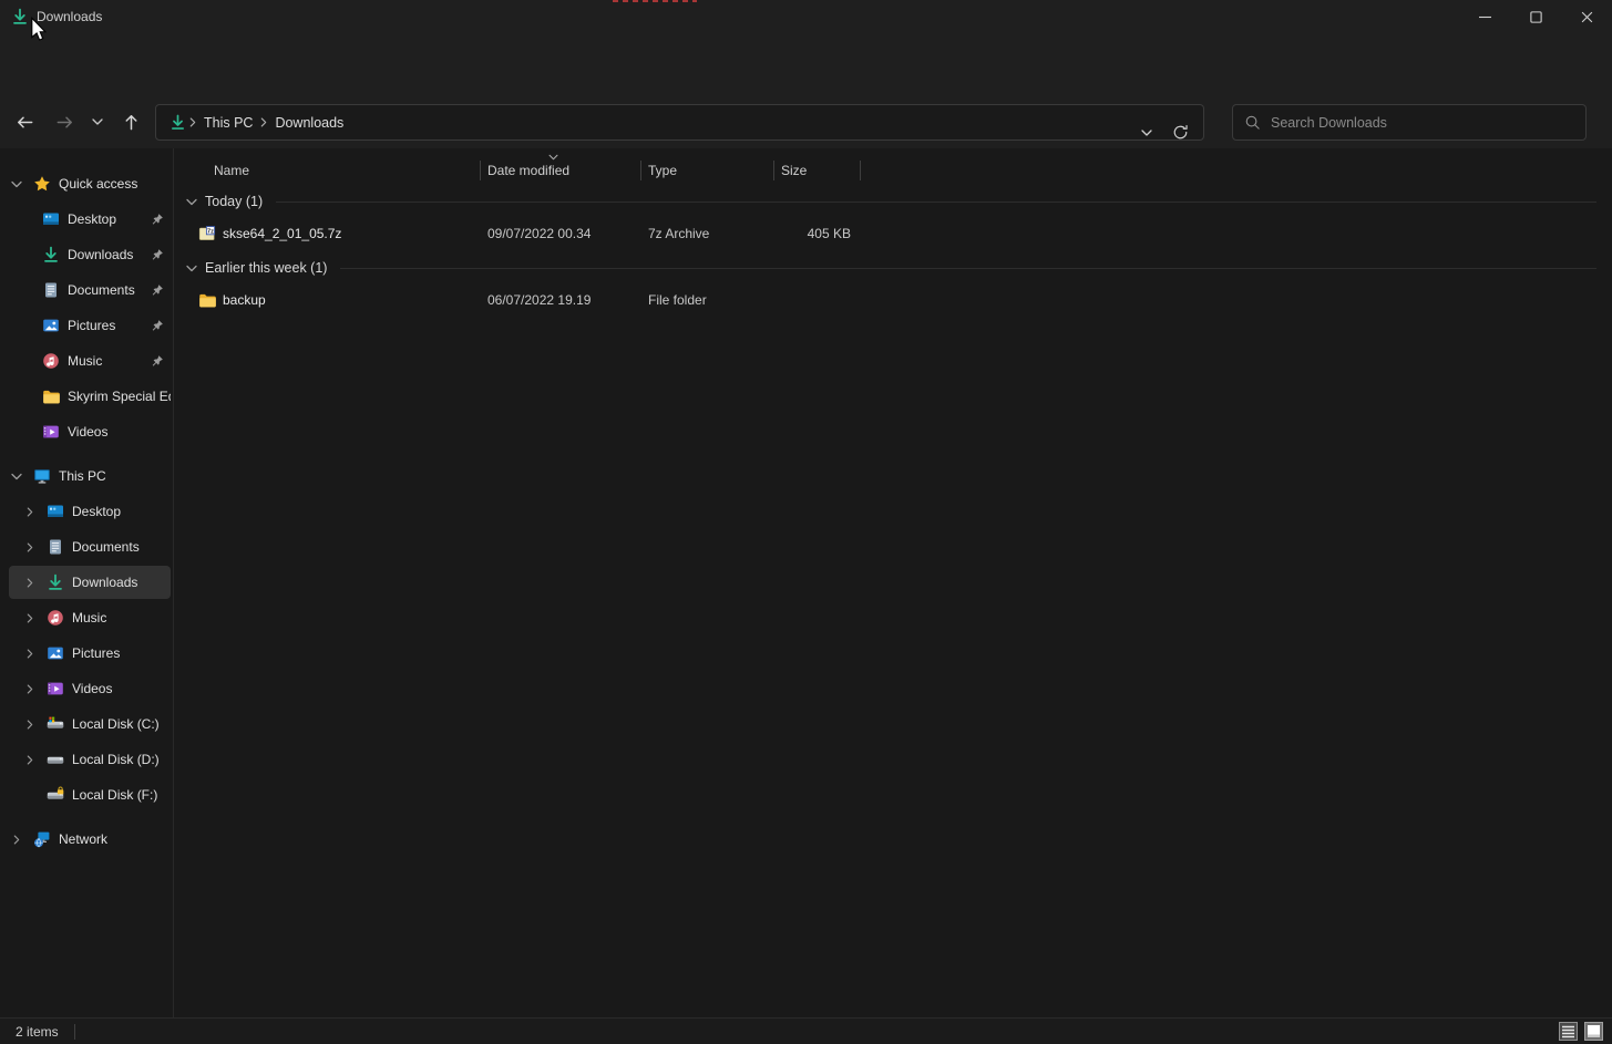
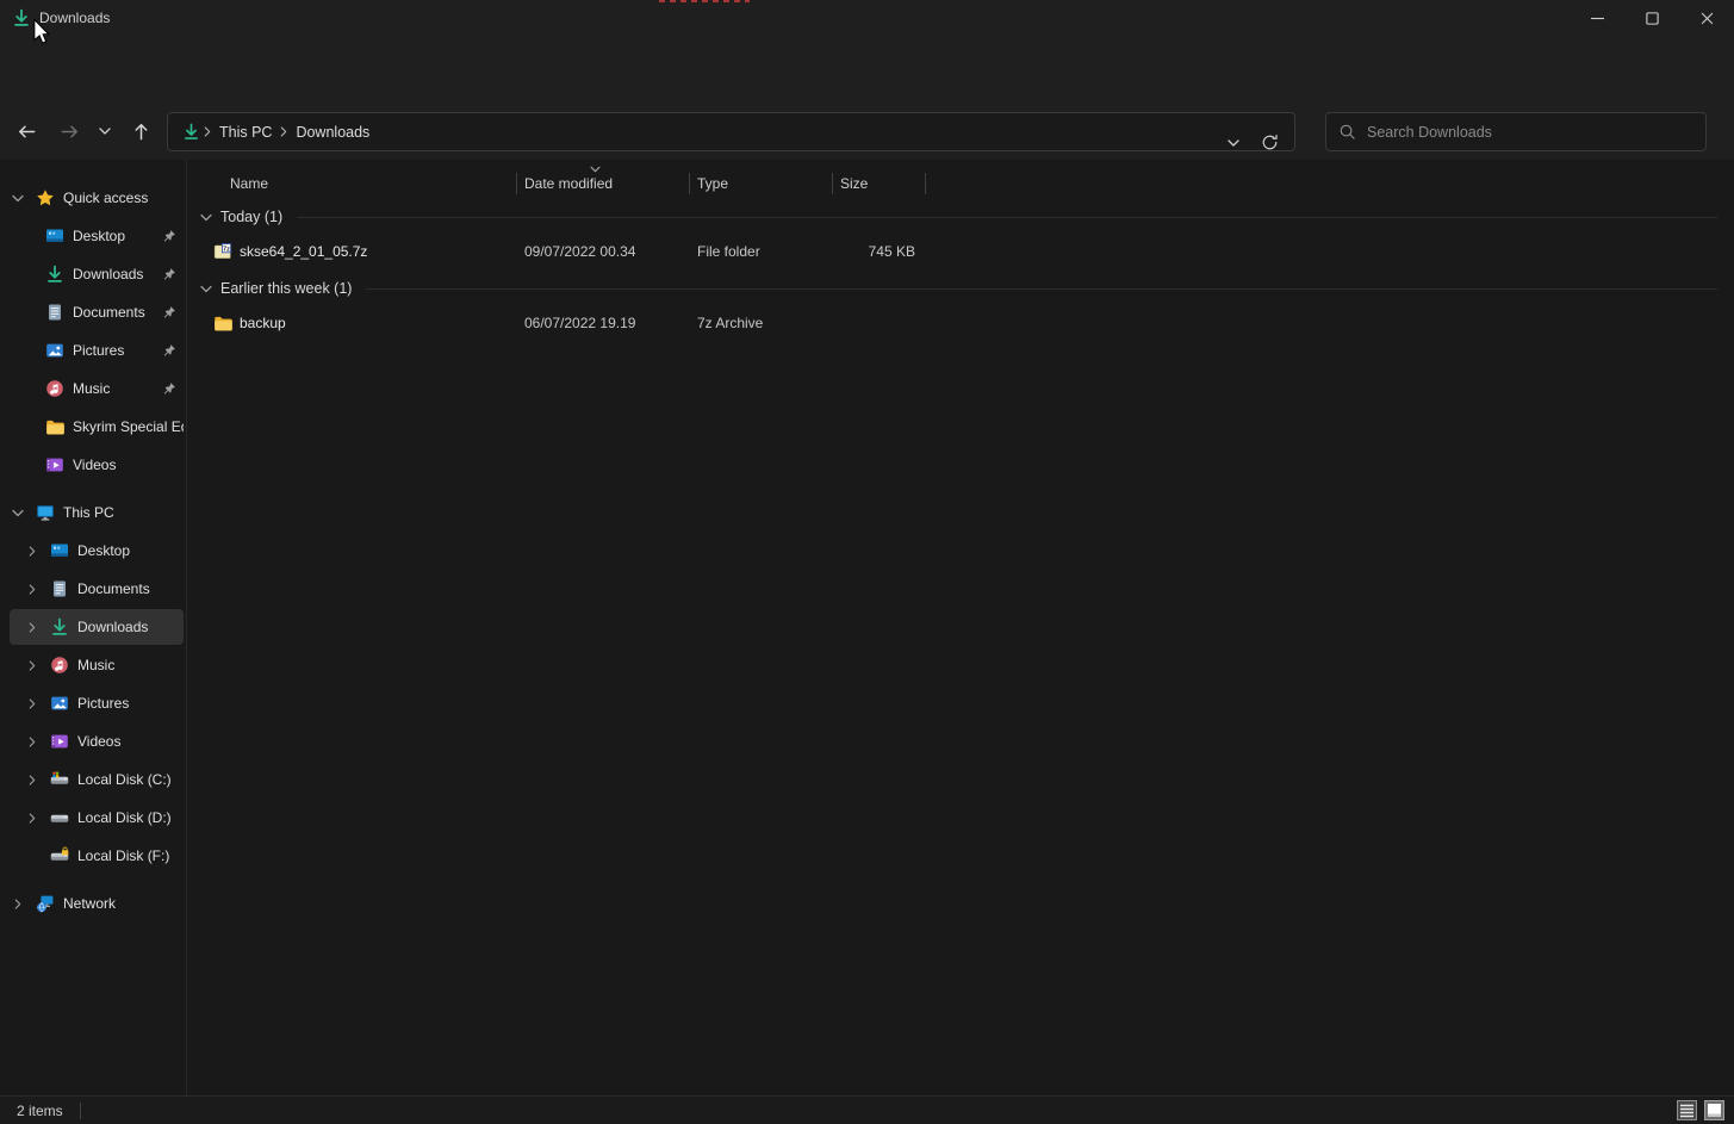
  Downloads
  This PC
  Downloads
  Search Downloads
  Quick access
  Desktop
  Downloads
  Documents
  Pictures
  Music
  Skyrim Special E
  Videos
  This PC
  Desktop
  Documents
  Downloads
  Music
  Pictures
  Videos
  Local Disk (C:)
  Local Disk (D:)
  Local Disk (F:)
  Network
  Name
  Date modified
  Type
  Size
  Today (1)
  skse64_2_01_05.7z
  09/07/2022 00.34
- 7z Archive
+ File folder
- 405 KB
+ 745 KB
  Earlier this week (1)
  backup
  06/07/2022 19.19
- File folder
+ 7z Archive
  2 items
